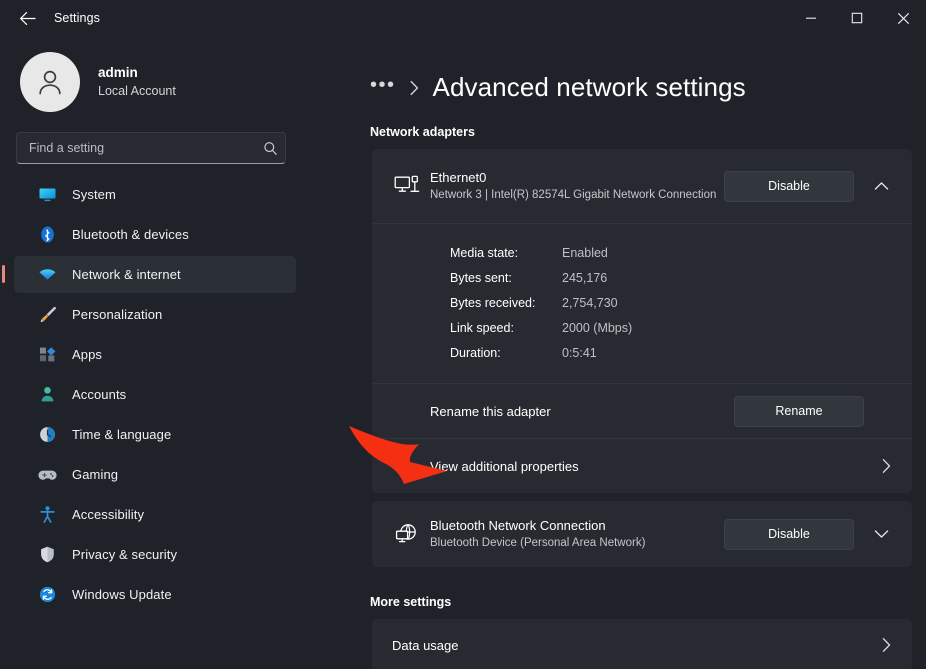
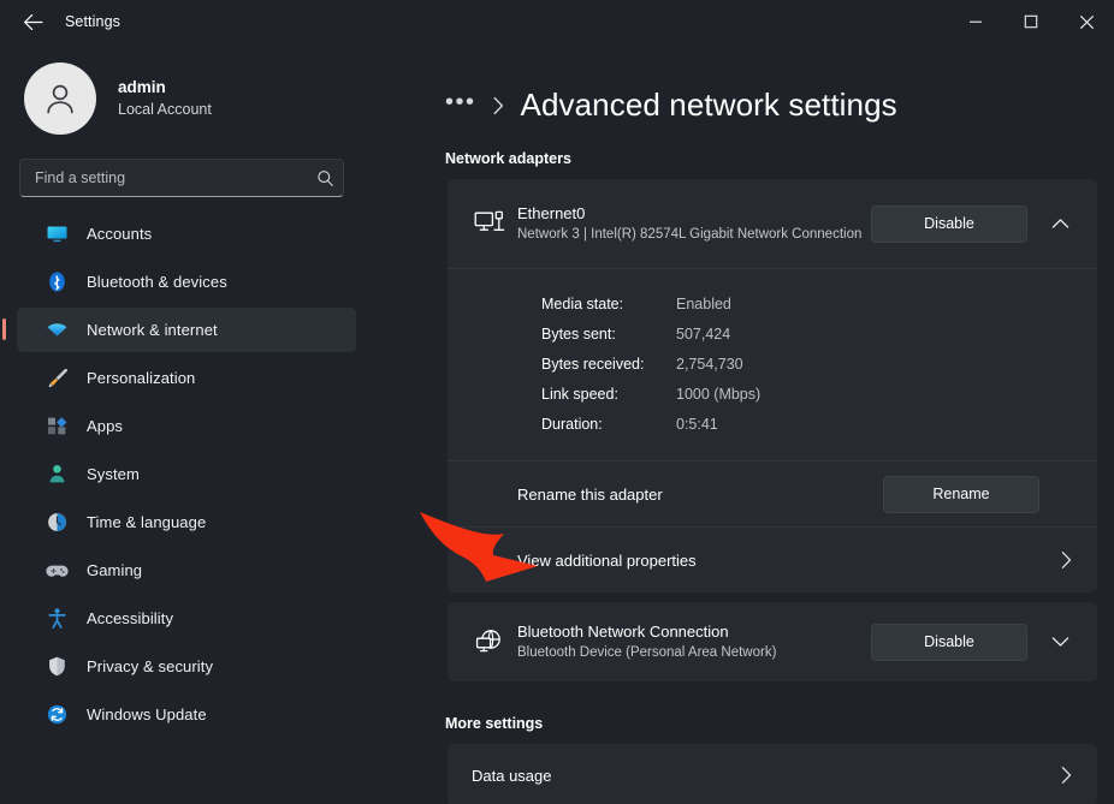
  Settings
  admin
  Local Account
  Find a setting
- System
+ Accounts
  Bluetooth & devices
  Network & internet
  Personalization
  Apps
- Accounts
+ System
  Time & language
  Gaming
  Accessibility
  Privacy & security
  Windows Update
  •••
  Advanced network settings
  Network adapters
  Ethernet0
  Network 3 | Intel(R) 82574L Gigabit Network Connection
  Disable
  Media state:
  Enabled
  Bytes sent:
- 245,176
+ 507,424
  Bytes received:
  2,754,730
  Link speed:
- 2000 (Mbps)
+ 1000 (Mbps)
  Duration:
  0:5:41
  Rename this adapter
  Rename
  View additional properties
  Bluetooth Network Connection
  Bluetooth Device (Personal Area Network)
  Disable
  More settings
  Data usage
